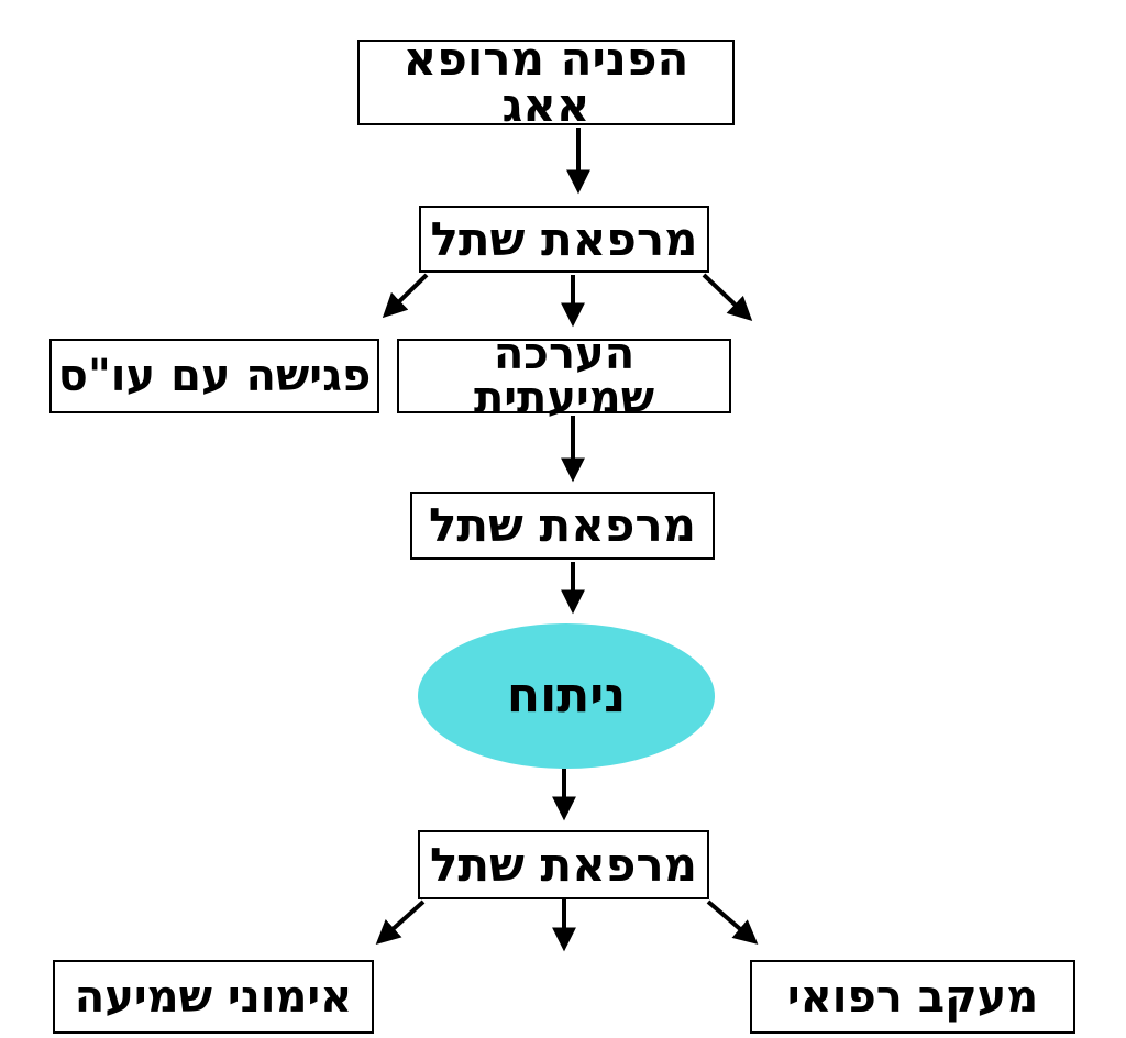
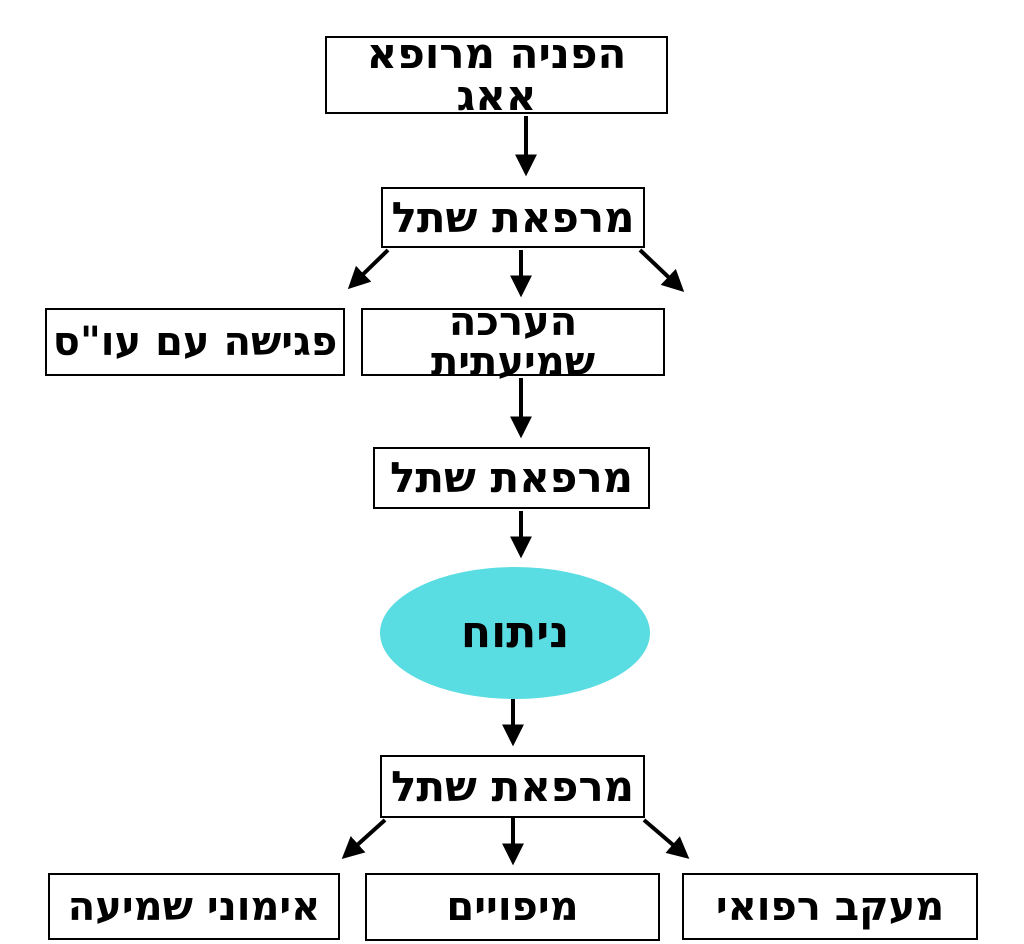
  הפניה מרופא אאג
  מרפאת שתל
  פגישה עם עו"ס
  הערכה שמיעתית
  מרפאת שתל
  ניתוח
  מרפאת שתל
  אימוני שמיעה
+ מיפויים
  מעקב רפואי
